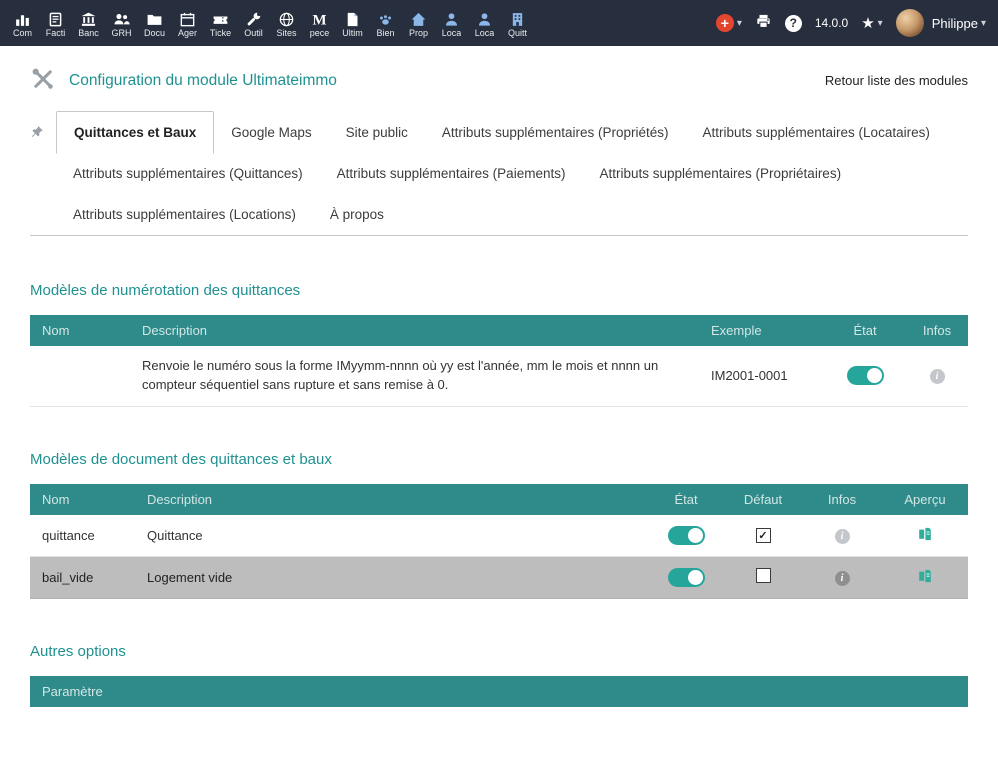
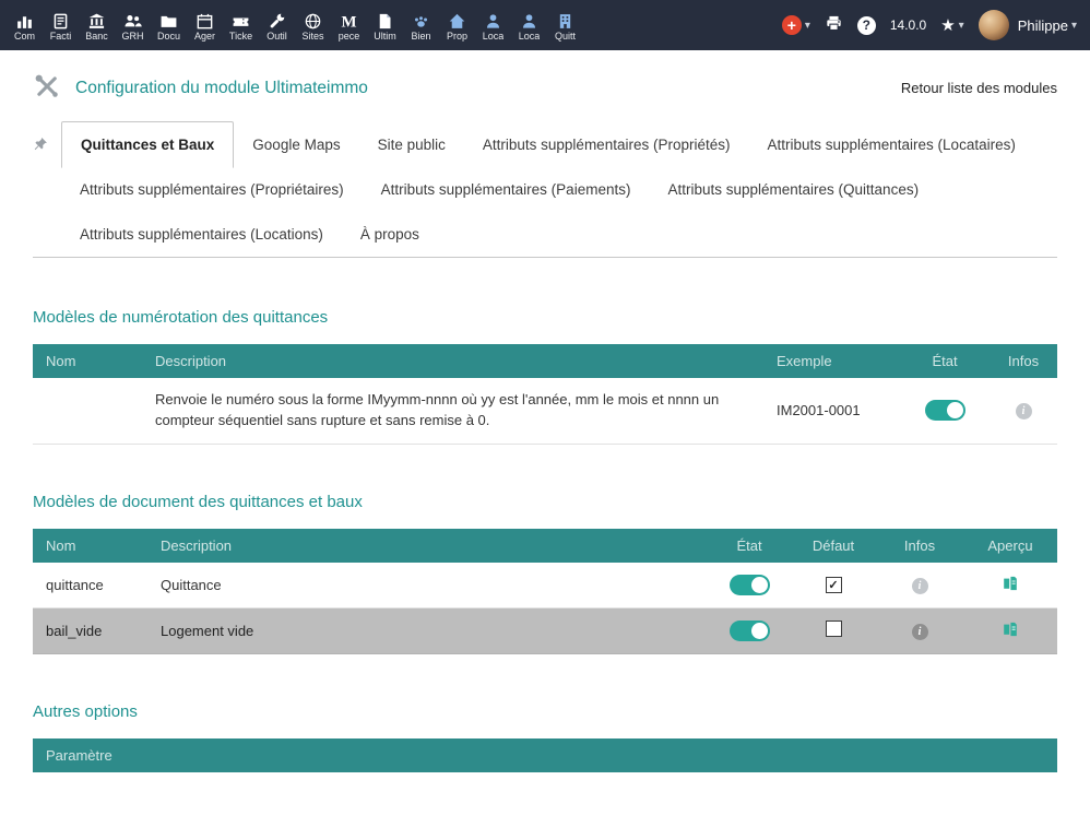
  Com
  Facti
  Banc
  GRH
  Docu
  Ager
  Ticke
  Outil
  Sites
  M
  pece
  Ultim
  Bien
  Prop
  Loca
  Loca
  Quitt
  +
  ▾
  ?
  14.0.0
  ★
  ▾
  Philippe
  ▾
  Configuration du module Ultimateimmo
  Retour liste des modules
  Quittances et Baux
  Google Maps
  Site public
  Attributs supplémentaires (Propriétés)
  Attributs supplémentaires (Locataires)
- Attributs supplémentaires (Quittances)
+ Attributs supplémentaires (Propriétaires)
  Attributs supplémentaires (Paiements)
- Attributs supplémentaires (Propriétaires)
+ Attributs supplémentaires (Quittances)
  Attributs supplémentaires (Locations)
  À propos
  Modèles de numérotation des quittances
  Nom	Description	Exemple	État	Infos
  	Renvoie le numéro sous la forme IMyymm-nnnn où yy est l'année, mm le mois et nnnn un compteur séquentiel sans rupture et sans remise à 0.	IM2001-0001		i
  Modèles de document des quittances et baux
  Nom	Description	État	Défaut	Infos	Aperçu
  quittance	Quittance		✓	i
  bail_vide	Logement vide			i
  Autres options
  Paramètre
